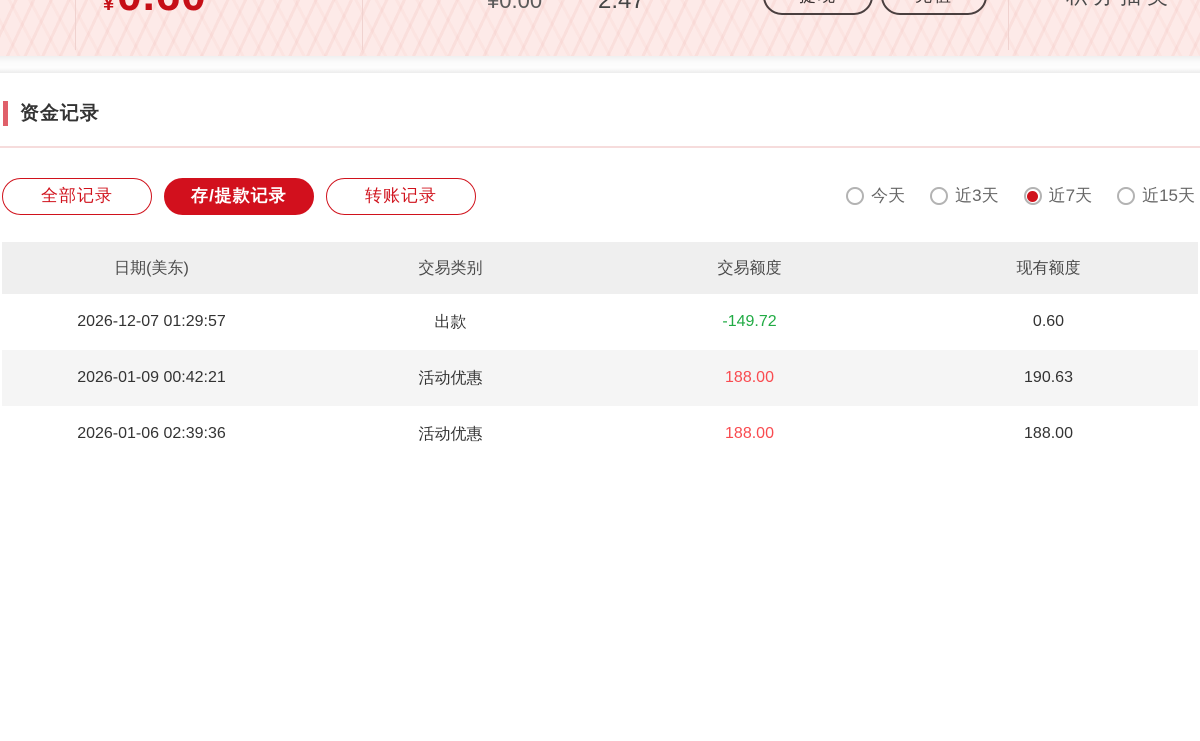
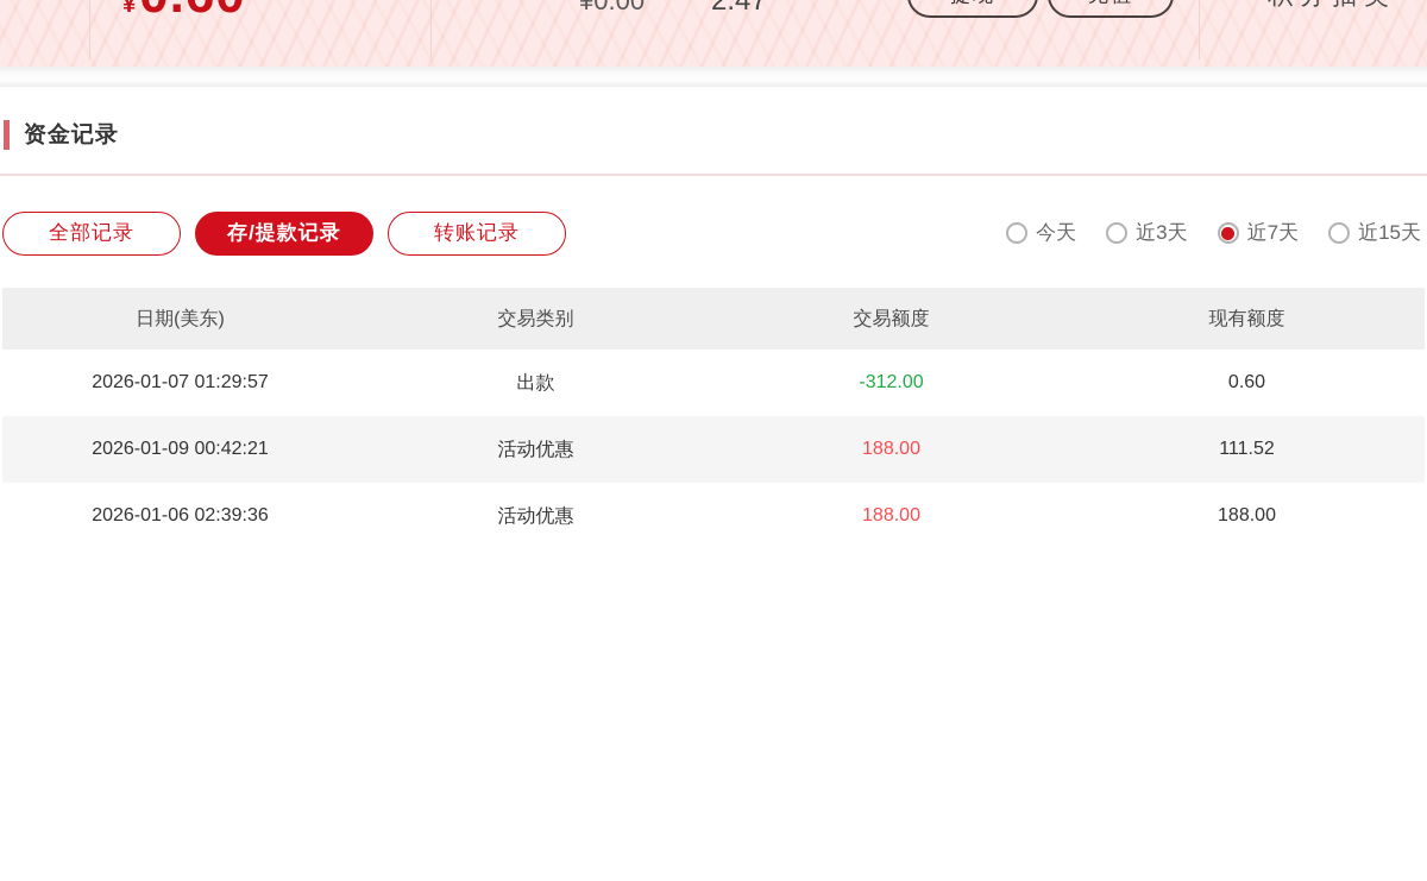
  ¥
  ¥0.00
  2.47
  资金记录
  全部记录
  存/提款记录
  转账记录
  今天
  近3天
  近7天
  近15天
  日期(美东)
  交易类别
  交易额度
  现有额度
- 2026-12-07 01:29:57
+ 2026-01-07 01:29:57
  出款
- -149.72
+ -312.00
  0.60
  2026-01-09 00:42:21
  活动优惠
  188.00
- 190.63
+ 111.52
  2026-01-06 02:39:36
  活动优惠
  188.00
  188.00
